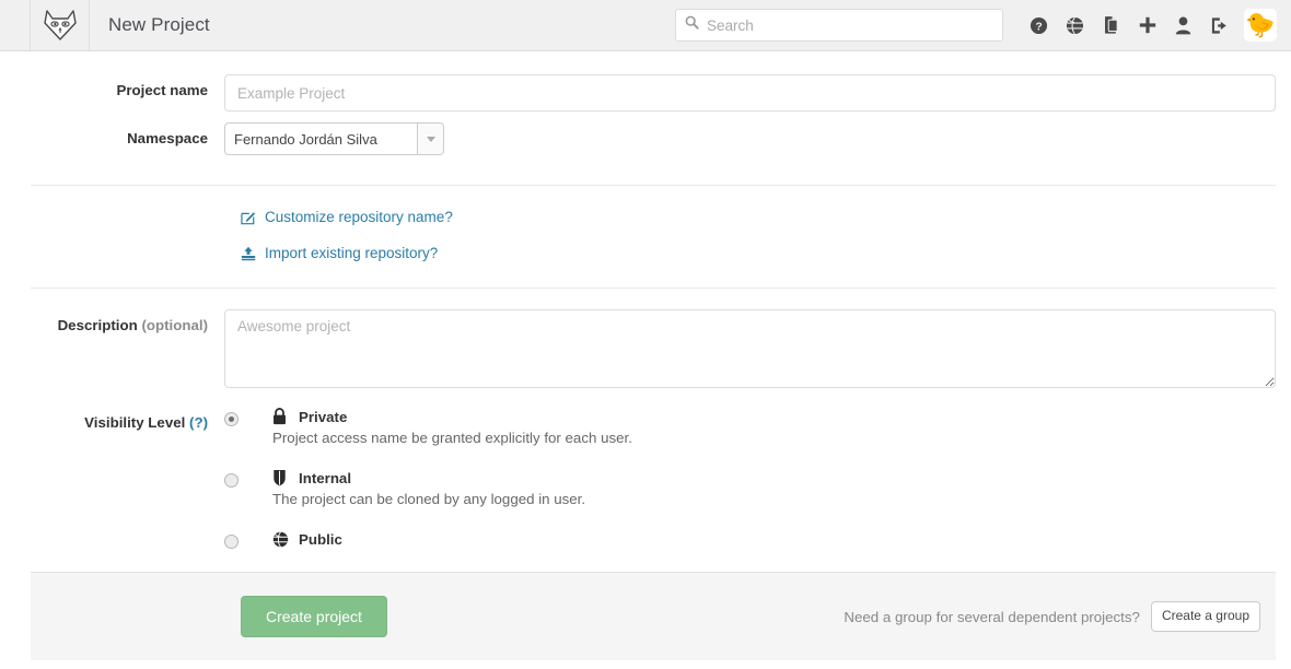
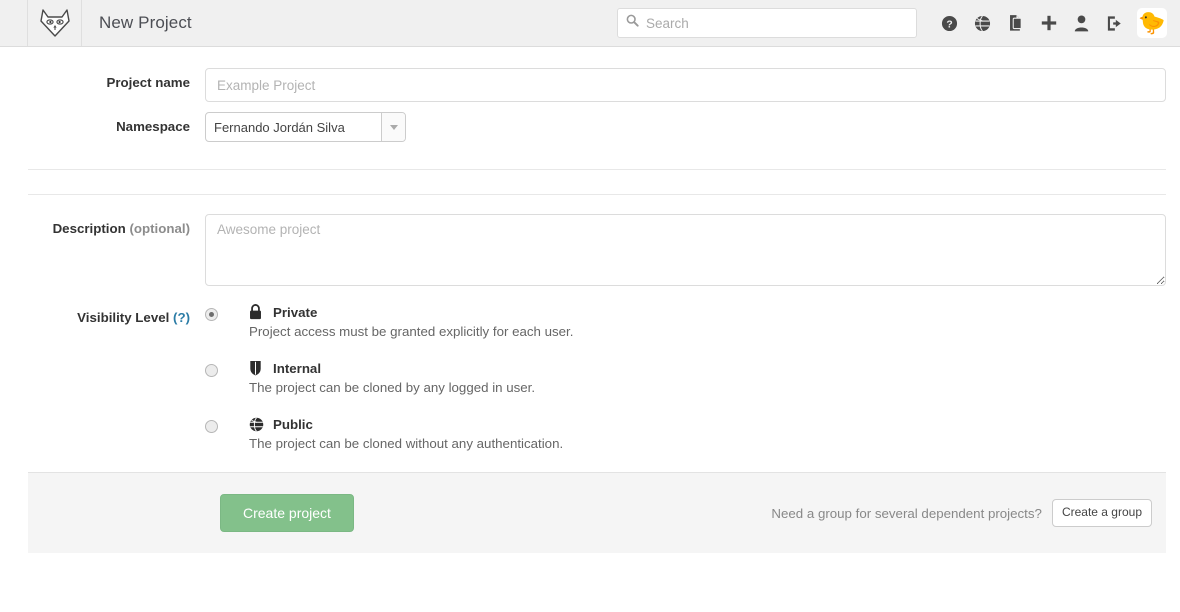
  New Project
  Search
  ?
  🐤
  Project name
  Example Project
  Namespace
  Fernando Jordán Silva
- Customize repository name?
- Import existing repository?
  Description (optional)
  Awesome project
  Visibility Level (?)
  Private
- Project access name be granted explicitly for each user.
+ Project access must be granted explicitly for each user.
  Internal
  The project can be cloned by any logged in user.
  Public
+ The project can be cloned without any authentication.
  Create project
  Need a group for several dependent projects?
  Create a group
